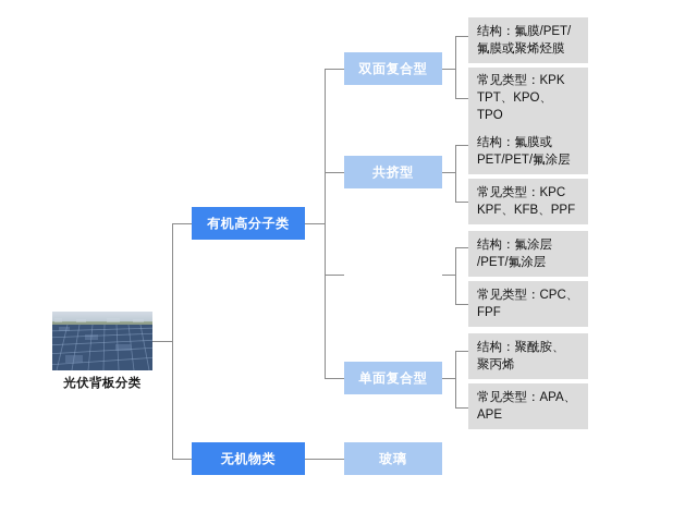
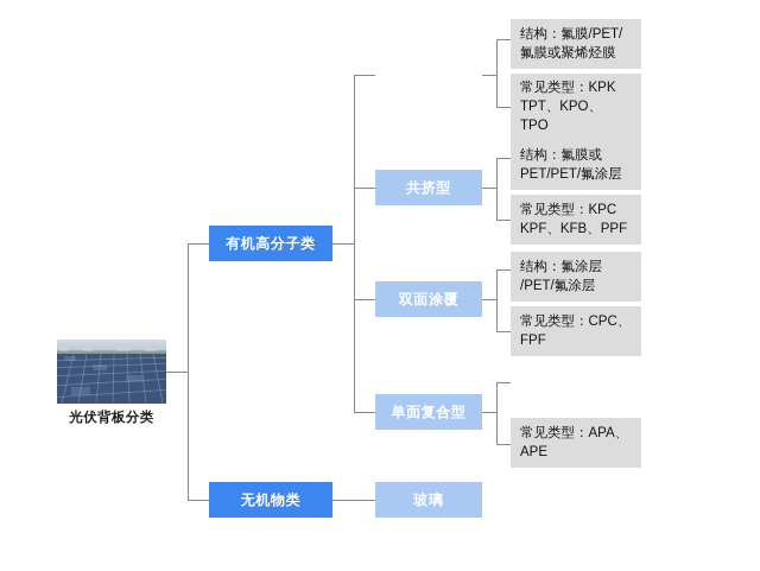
  光伏背板分类
  有机高分子类
  无机物类
- 双面复合型
  共挤型
+ 双面涂覆
  单面复合型
  玻璃
  结构：氟膜/PET/
  氟膜或聚烯烃膜
  常见类型：KPK
  TPT、KPO、
  TPO
  结构：氟膜或
  PET/PET/氟涂层
  常见类型：KPC
  KPF、KFB、PPF
  结构：氟涂层
  /PET/氟涂层
  常见类型：CPC、
  FPF
- 结构：聚酰胺、
- 聚丙烯
  常见类型：APA、
  APE
